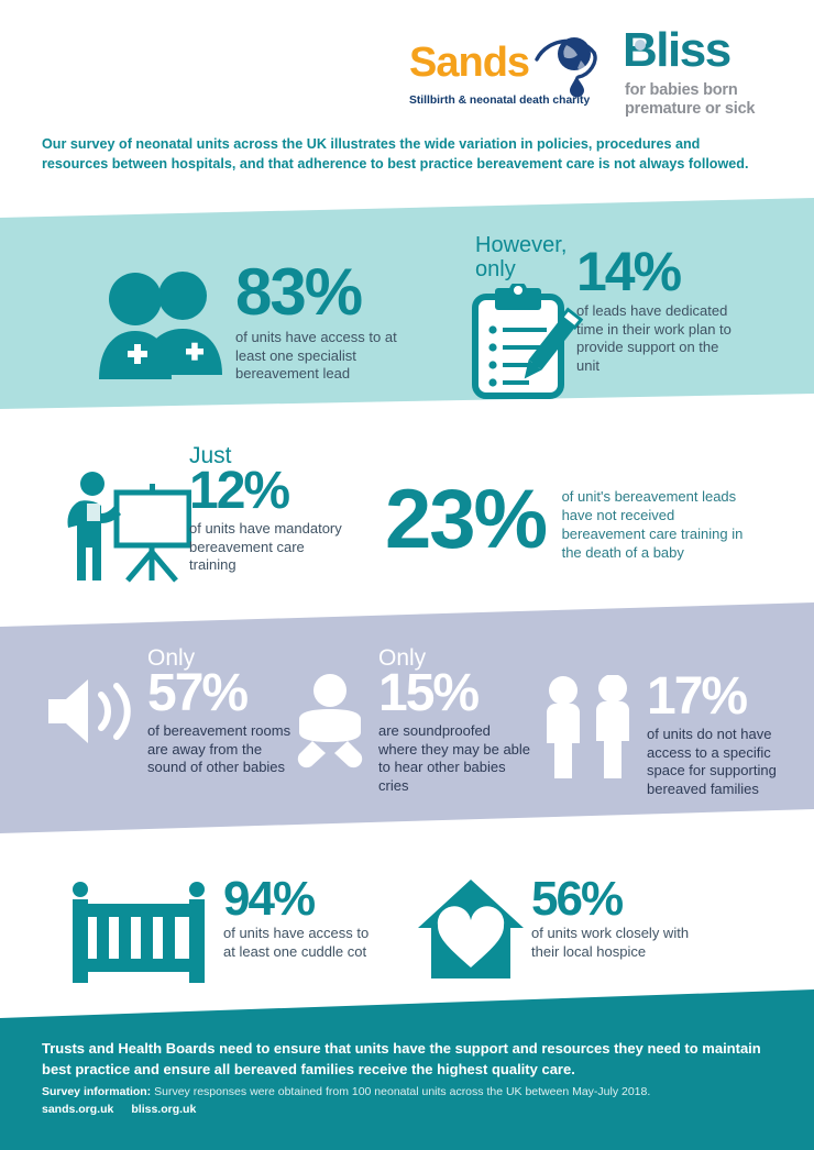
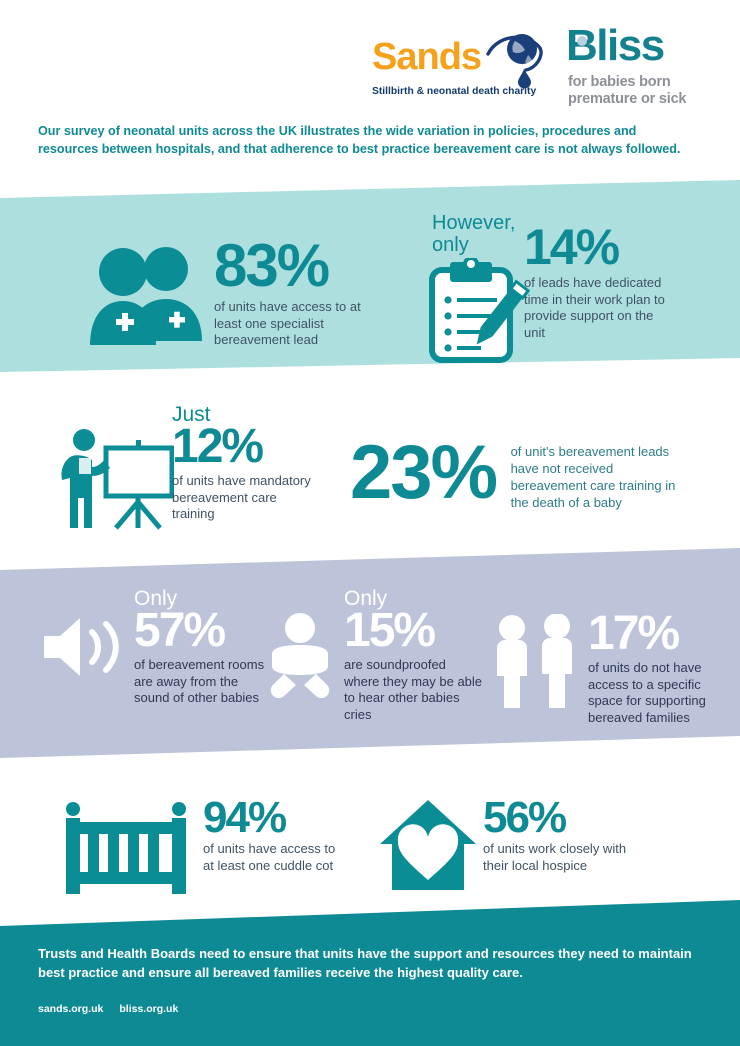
  Sands
  Stillbirth & neonatal death charity
  liss
  for babies born premature or sick
  Our survey of neonatal units across the UK illustrates the wide variation in policies, procedures and resources between hospitals, and that adherence to best practice bereavement care is not always followed.
  83%
  of units have access to at least one specialist bereavement lead
  However, only
  14%
  of leads have dedicated time in their work plan to provide support on the unit
  Just
  12%
  of units have mandatory bereavement care training
  23% of unit's bereavement leads have not received bereavement care training in the death of a baby
  Only
  57%
  of bereavement rooms are away from the sound of other babies
  Only
  15%
  are soundproofed where they may be able to hear other babies cries
  17%
  of units do not have access to a specific space for supporting bereaved families
  94%
  of units have access to at least one cuddle cot
  56%
  of units work closely with their local hospice
  Trusts and Health Boards need to ensure that units have the support and resources they need to maintain best practice and ensure all bereaved families receive the highest quality care.
- Survey information: Survey responses were obtained from 100 neonatal units across the UK between May-July 2018.
  sands.org.uk bliss.org.uk
